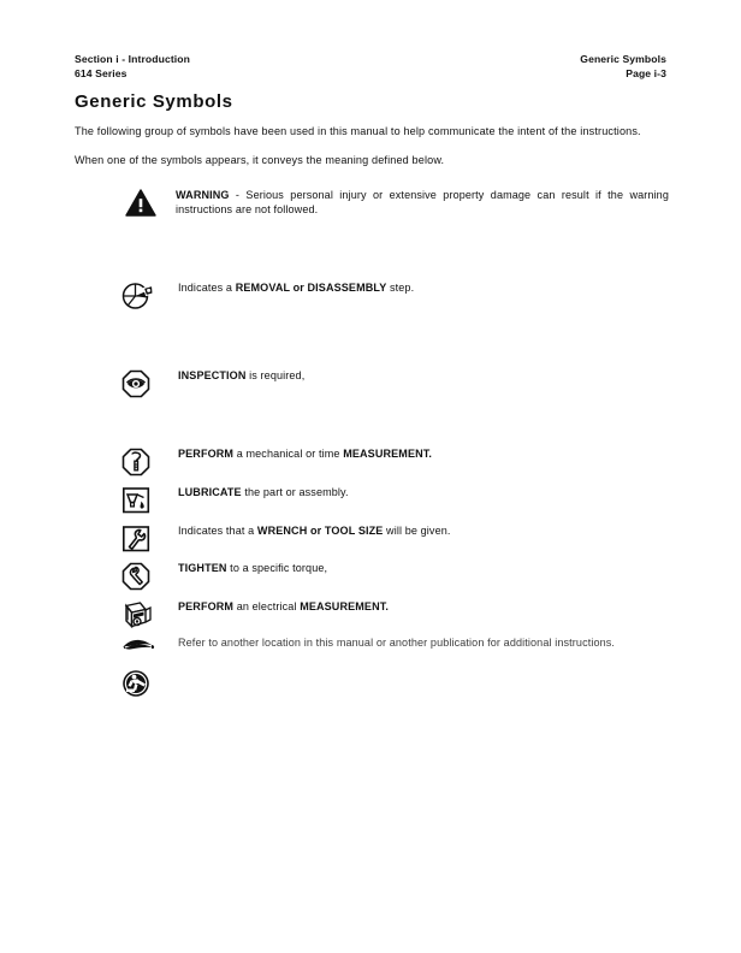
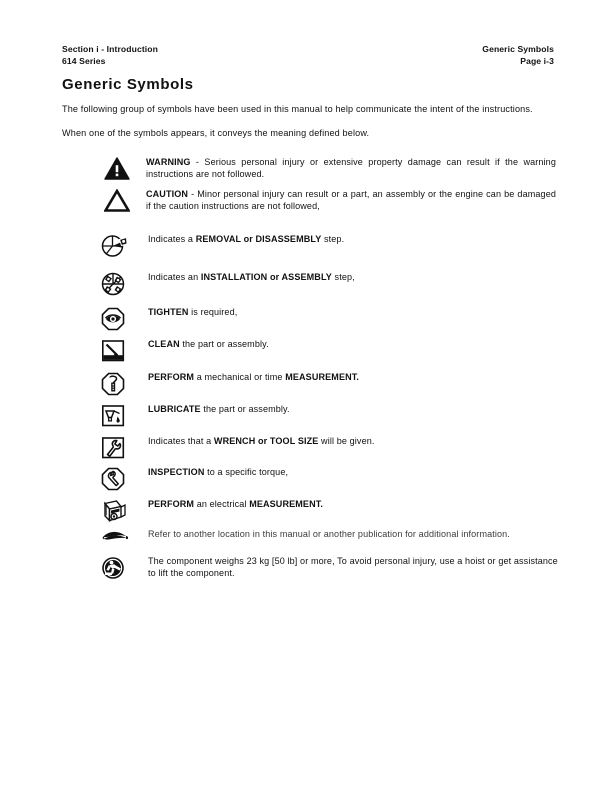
  Section i - Introduction
  614 Series
  Generic Symbols
  Page i-3
  Generic Symbols
  The following group of symbols have been used in this manual to help communicate the intent of the instructions.
  When one of the symbols appears, it conveys the meaning defined below.
  WARNING - Serious personal injury or extensive property damage can result if the warning instructions are not followed.
+ CAUTION - Minor personal injury can result or a part, an assembly or the engine can be damaged if the caution instructions are not followed,
  Indicates a REMOVAL or DISASSEMBLY step.
+ Indicates an INSTALLATION or ASSEMBLY step,
- INSPECTION is required,
+ TIGHTEN is required,
+ CLEAN the part or assembly.
  PERFORM a mechanical or time MEASUREMENT.
  LUBRICATE the part or assembly.
  Indicates that a WRENCH or TOOL SIZE will be given.
- TIGHTEN to a specific torque,
+ INSPECTION to a specific torque,
  PERFORM an electrical MEASUREMENT.
- Refer to another location in this manual or another publication for additional instructions.
+ Refer to another location in this manual or another publication for additional information.
+ The component weighs 23 kg [50 lb] or more, To avoid personal injury, use a hoist or get assistance to lift the component.
